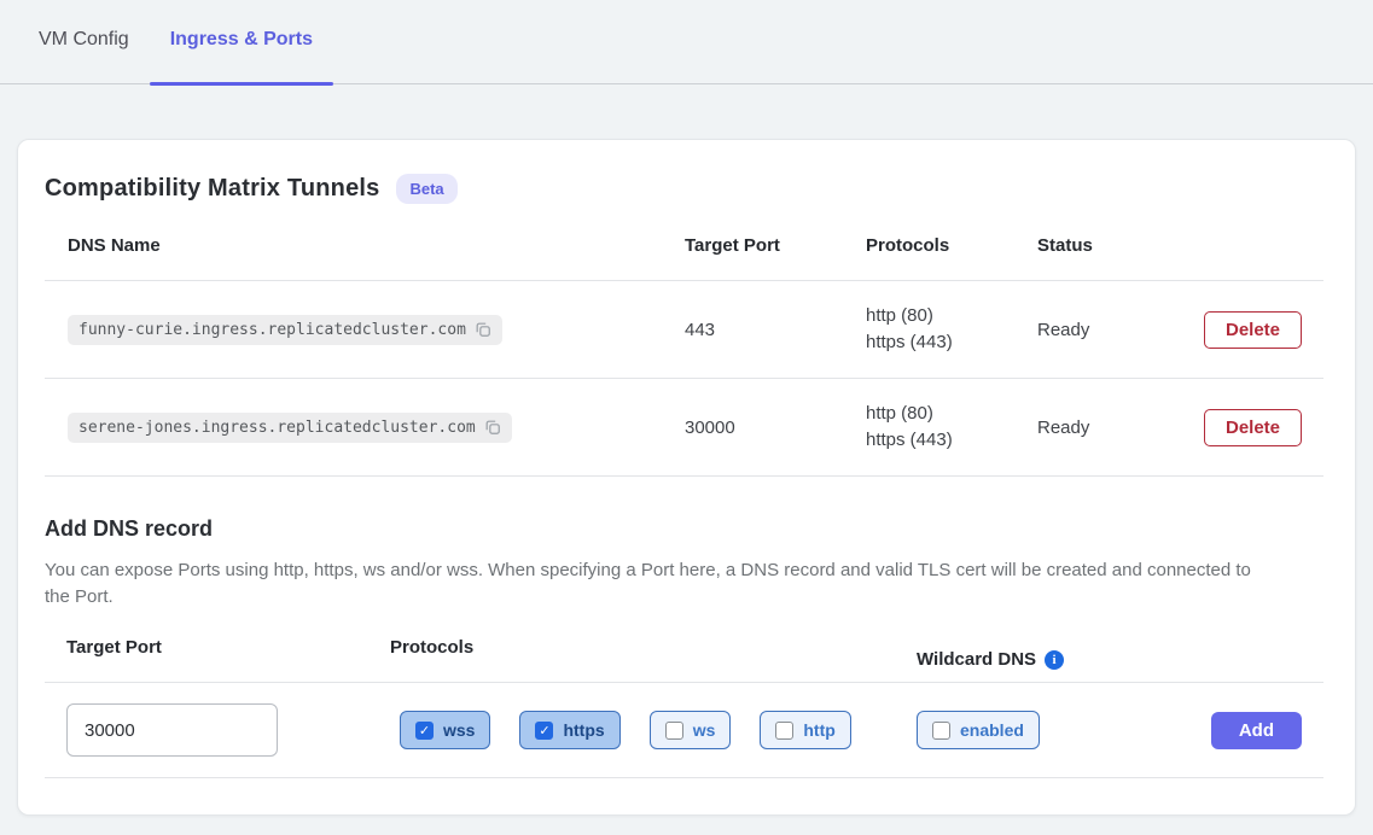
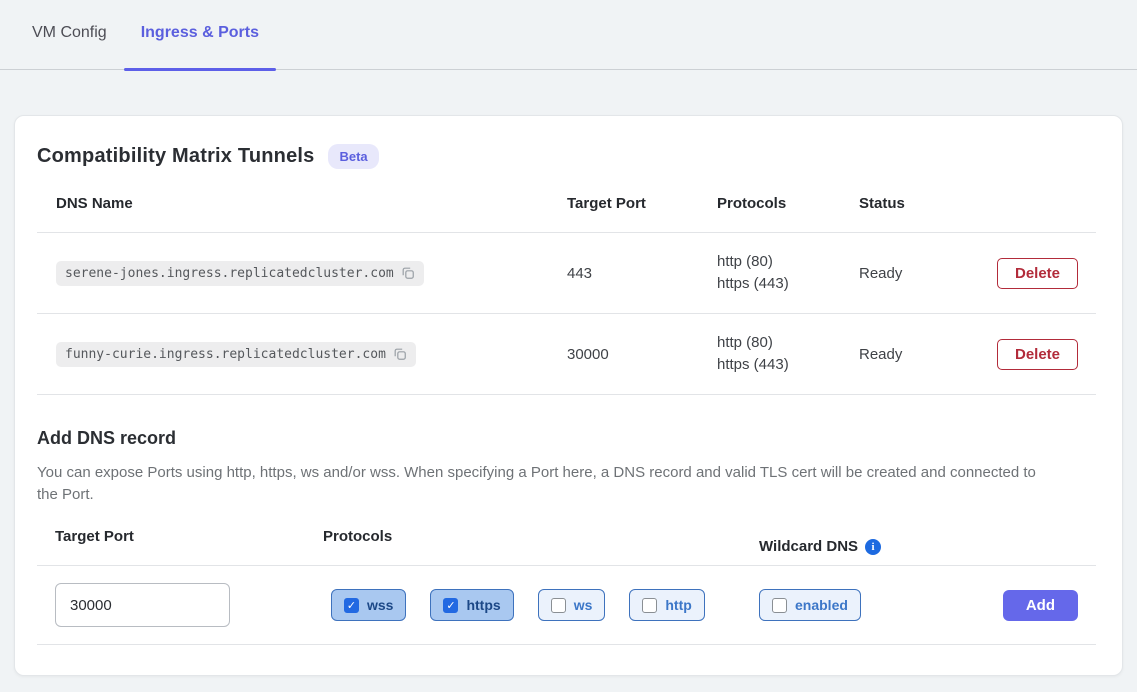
  VM Config
  Ingress & Ports
  Compatibility Matrix Tunnels
  Beta
  DNS Name
  Target Port
  Protocols
  Status
- funny-curie.ingress.replicatedcluster.com
+ serene-jones.ingress.replicatedcluster.com
  443
  http (80)
  https (443)
  Ready
  Delete
- serene-jones.ingress.replicatedcluster.com
+ funny-curie.ingress.replicatedcluster.com
  30000
  http (80)
  https (443)
  Ready
  Delete
  Add DNS record
  You can expose Ports using http, https, ws and/or wss. When specifying a Port here, a DNS record and valid TLS cert will be created and connected to the Port.
  Target Port
  Protocols
  Wildcard DNS
  i
  30000
  ✓
  wss
  ✓
  https
  ws
  http
  enabled
  Add
